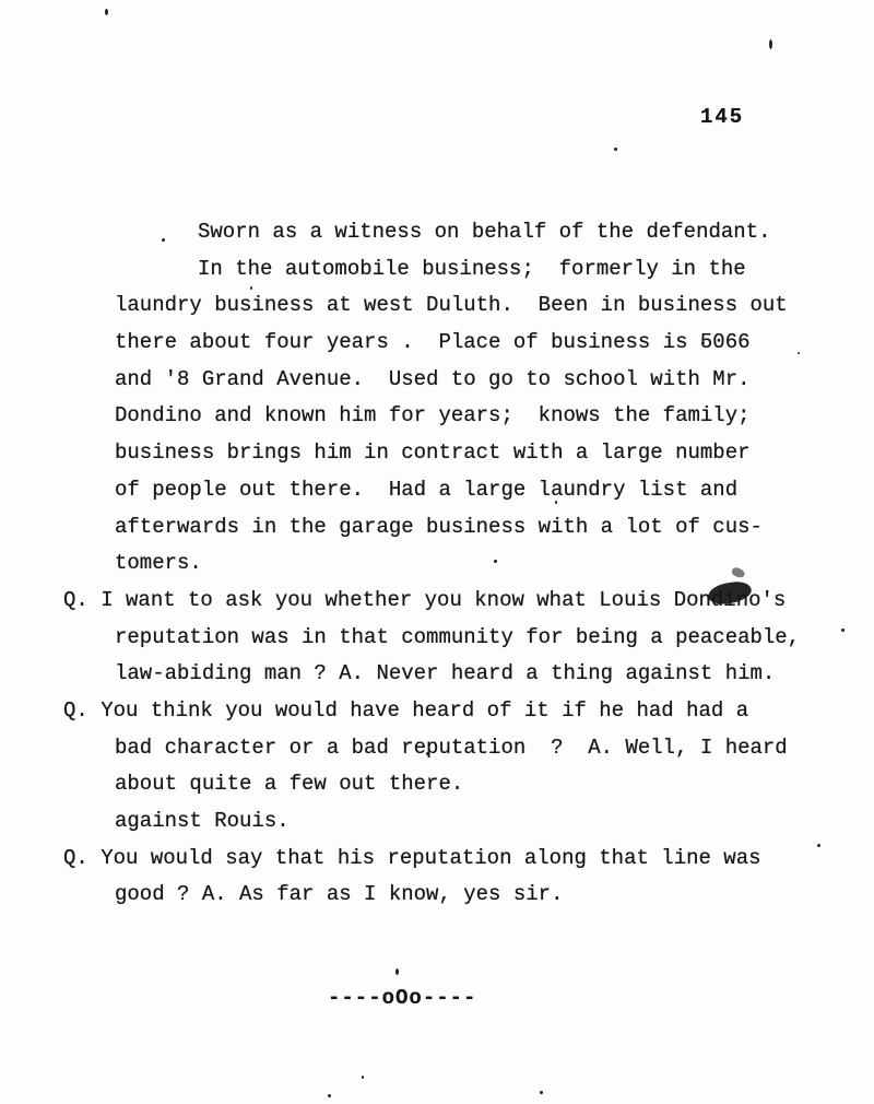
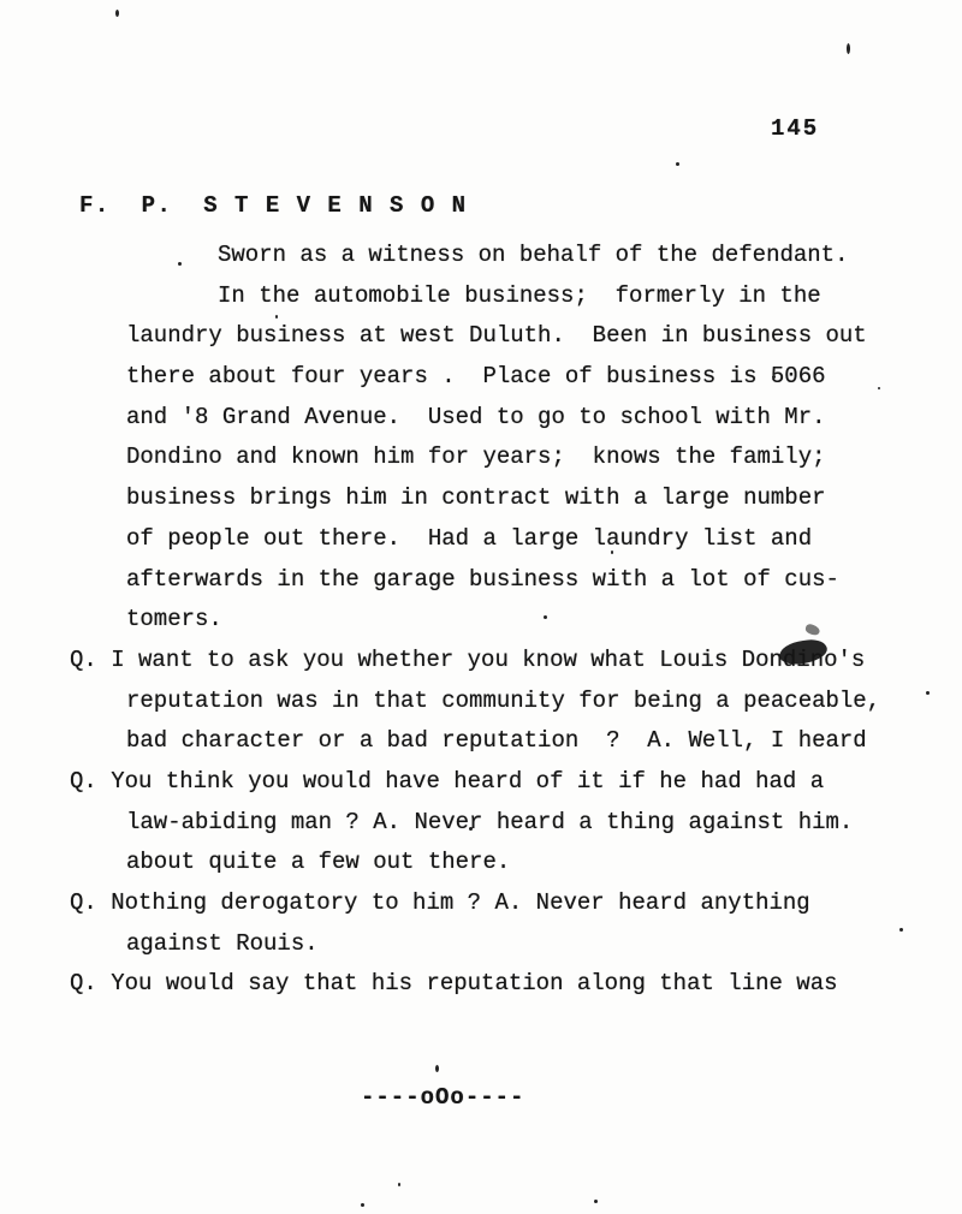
  145
+ F. P. S T E V E N S O N
  Sworn as a witness on behalf of the defendant.
  In the automobile business; formerly in the
  laundry business at west Duluth. Been in business out
  there about four years . Place of business is 5066
  and '8 Grand Avenue. Used to go to school with Mr.
  Dondino and known him for years; knows the family;
  business brings him in contract with a large number
  of people out there. Had a large laundry list and
  afterwards in the garage business with a lot of cus-
  tomers.
  Q. I want to ask you whether you know what Louis Donno's
  reputation was in that community for being a peaceable,
- law-abiding man ? A. Never heard a thing against him.
+ bad character or a bad reputation ? A. Well, I heard
  Q. You think you would have heard of it if he had had a
- bad character or a bad reputation ? A. Well, I heard
+ law-abiding man ? A. Never heard a thing against him.
  about quite a few out there.
+ Q. Nothing derogatory to him ? A. Never heard anything
  against Rouis.
  Q. You would say that his reputation along that line was
- good ? A. As far as I know, yes sir.
  ----oOo----
